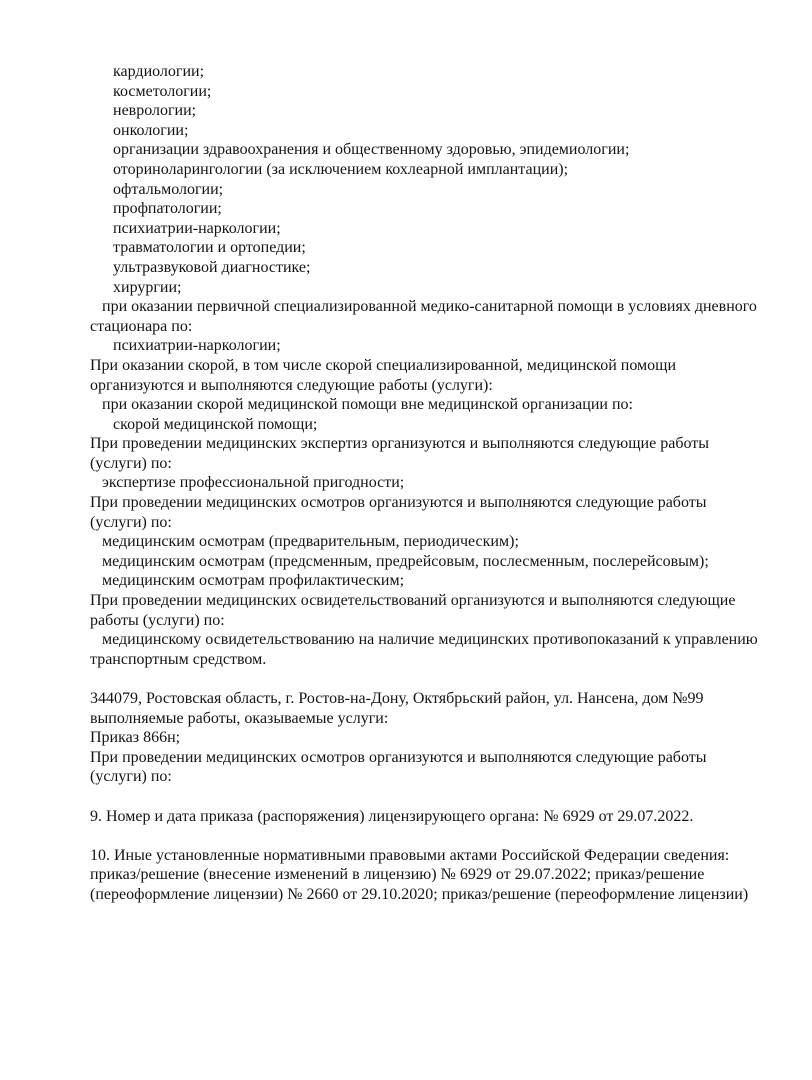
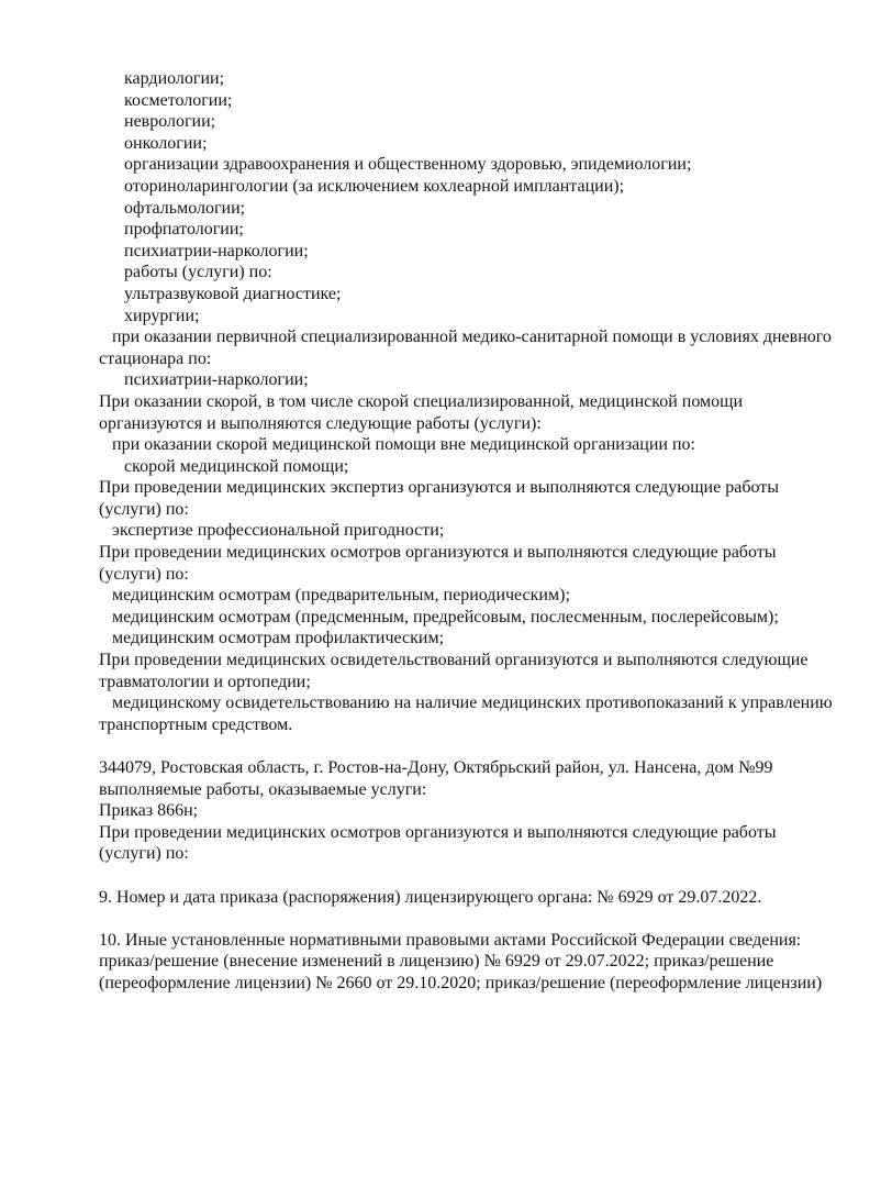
  кардиологии;
  косметологии;
  неврологии;
  онкологии;
  организации здравоохранения и общественному здоровью, эпидемиологии;
  оториноларингологии (за исключением кохлеарной имплантации);
  офтальмологии;
  профпатологии;
  психиатрии-наркологии;
- травматологии и ортопедии;
+ работы (услуги) по:
  ультразвуковой диагностике;
  хирургии;
  при оказании первичной специализированной медико-санитарной помощи в условиях дневного
  стационара по:
  психиатрии-наркологии;
  При оказании скорой, в том числе скорой специализированной, медицинской помощи
  организуются и выполняются следующие работы (услуги):
  при оказании скорой медицинской помощи вне медицинской организации по:
  скорой медицинской помощи;
  При проведении медицинских экспертиз организуются и выполняются следующие работы
  (услуги) по:
  экспертизе профессиональной пригодности;
  При проведении медицинских осмотров организуются и выполняются следующие работы
  (услуги) по:
  медицинским осмотрам (предварительным, периодическим);
  медицинским осмотрам (предсменным, предрейсовым, послесменным, послерейсовым);
  медицинским осмотрам профилактическим;
  При проведении медицинских освидетельствований организуются и выполняются следующие
- работы (услуги) по:
+ травматологии и ортопедии;
  медицинскому освидетельствованию на наличие медицинских противопоказаний к управлению
  транспортным средством.
  344079, Ростовская область, г. Ростов-на-Дону, Октябрьский район, ул. Нансена, дом №99
  выполняемые работы, оказываемые услуги:
  Приказ 866н;
  При проведении медицинских осмотров организуются и выполняются следующие работы
  (услуги) по:
  9. Номер и дата приказа (распоряжения) лицензирующего органа: № 6929 от 29.07.2022.
  10. Иные установленные нормативными правовыми актами Российской Федерации сведения:
  приказ/решение (внесение изменений в лицензию) № 6929 от 29.07.2022; приказ/решение
  (переоформление лицензии) № 2660 от 29.10.2020; приказ/решение (переоформление лицензии)
